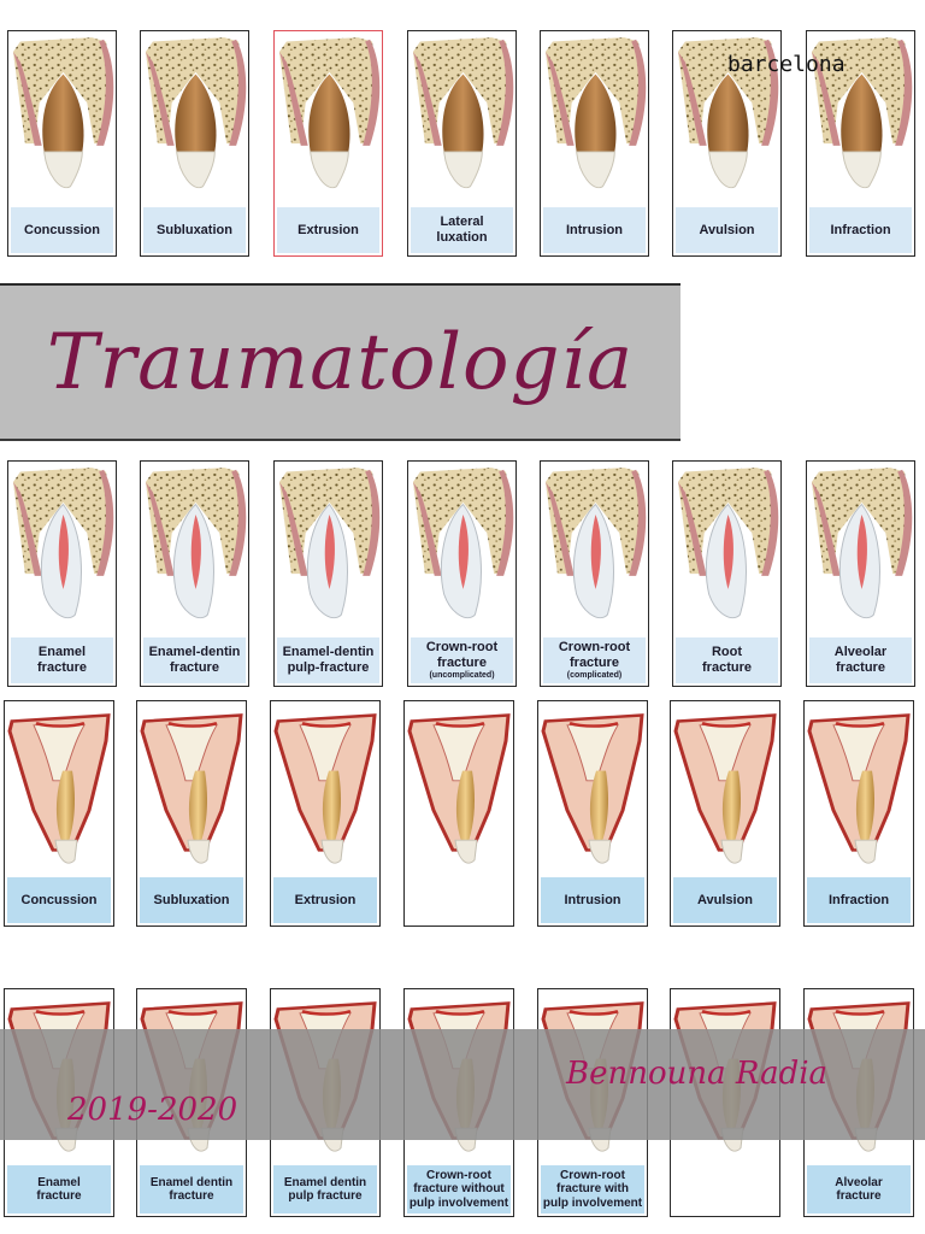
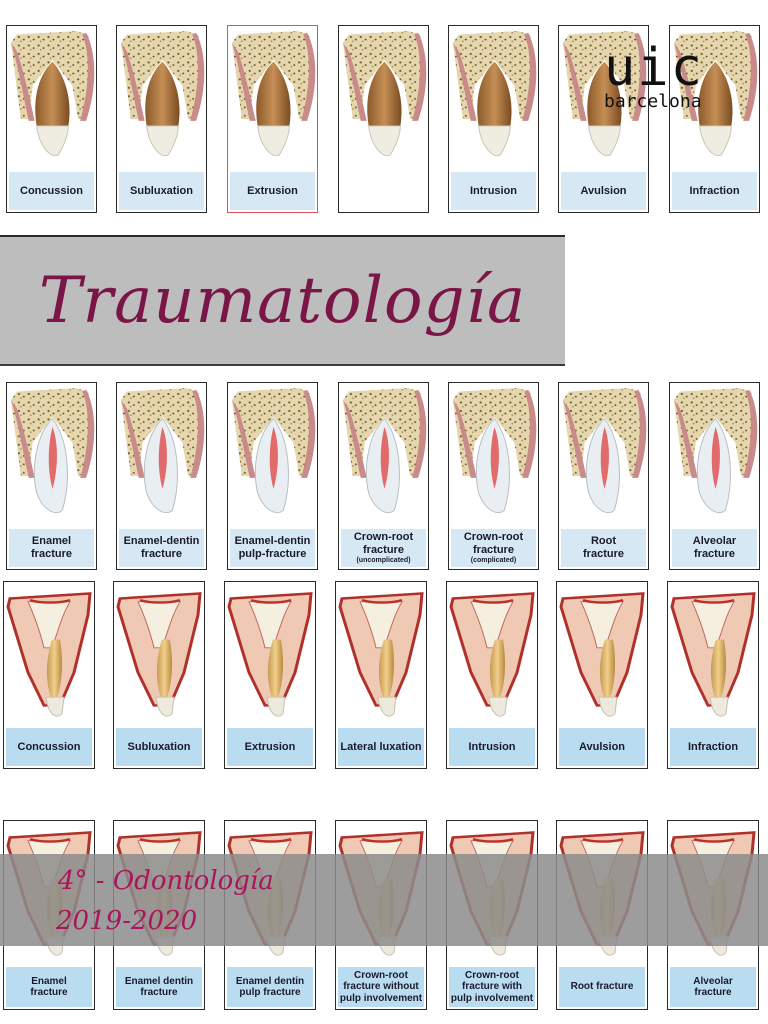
  Concussion
  Subluxation
  Extrusion
- Lateral
- luxation
  Intrusion
  Avulsion
  Infraction
+ uic
  barcelona
  Traumatología
  Enamel
  fracture
  Enamel-dentin
  fracture
  Enamel-dentin
  pulp-fracture
  Crown-root
  fracture
  Crown-root
  fracture
  Root
  fracture
  Alveolar
  fracture
  Concussion
  Subluxation
  Extrusion
+ Lateral luxation
  Intrusion
  Avulsion
  Infraction
  Enamel
  fracture
  Enamel dentin
  fracture
  Enamel dentin
  pulp fracture
  Crown-root
  fracture without
  pulp involvement
  Crown-root
  fracture with
  pulp involvement
+ Root fracture
  Alveolar
  fracture
+ 4° - Odontología
  2019-2020
- Bennouna Radia
